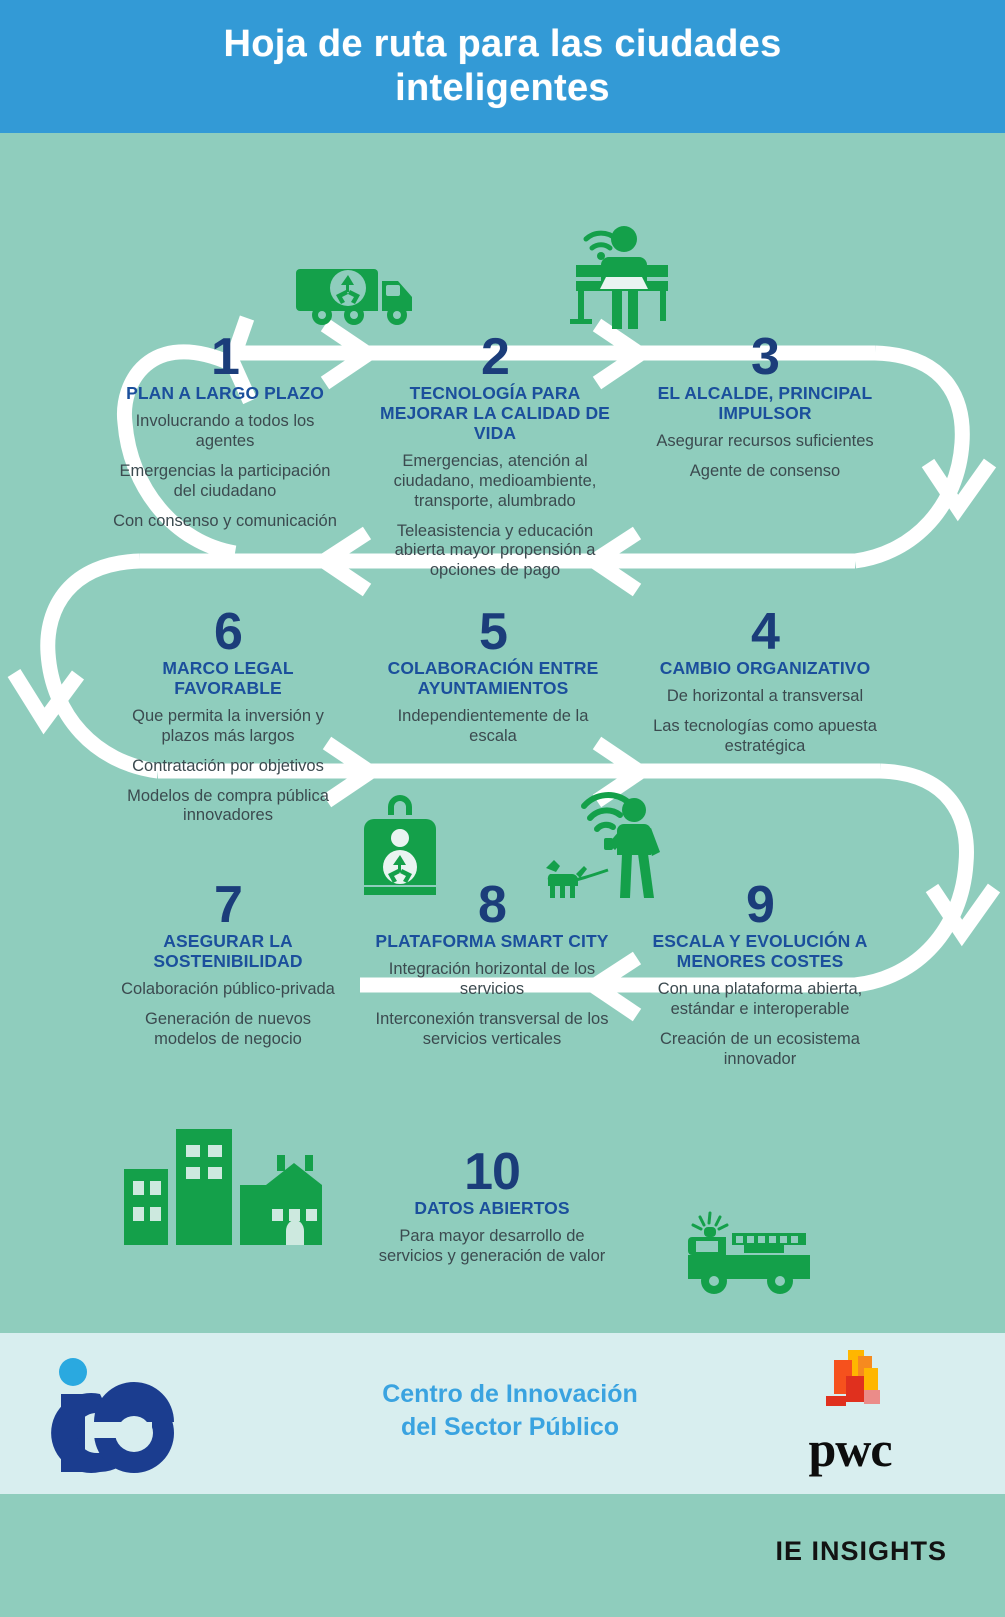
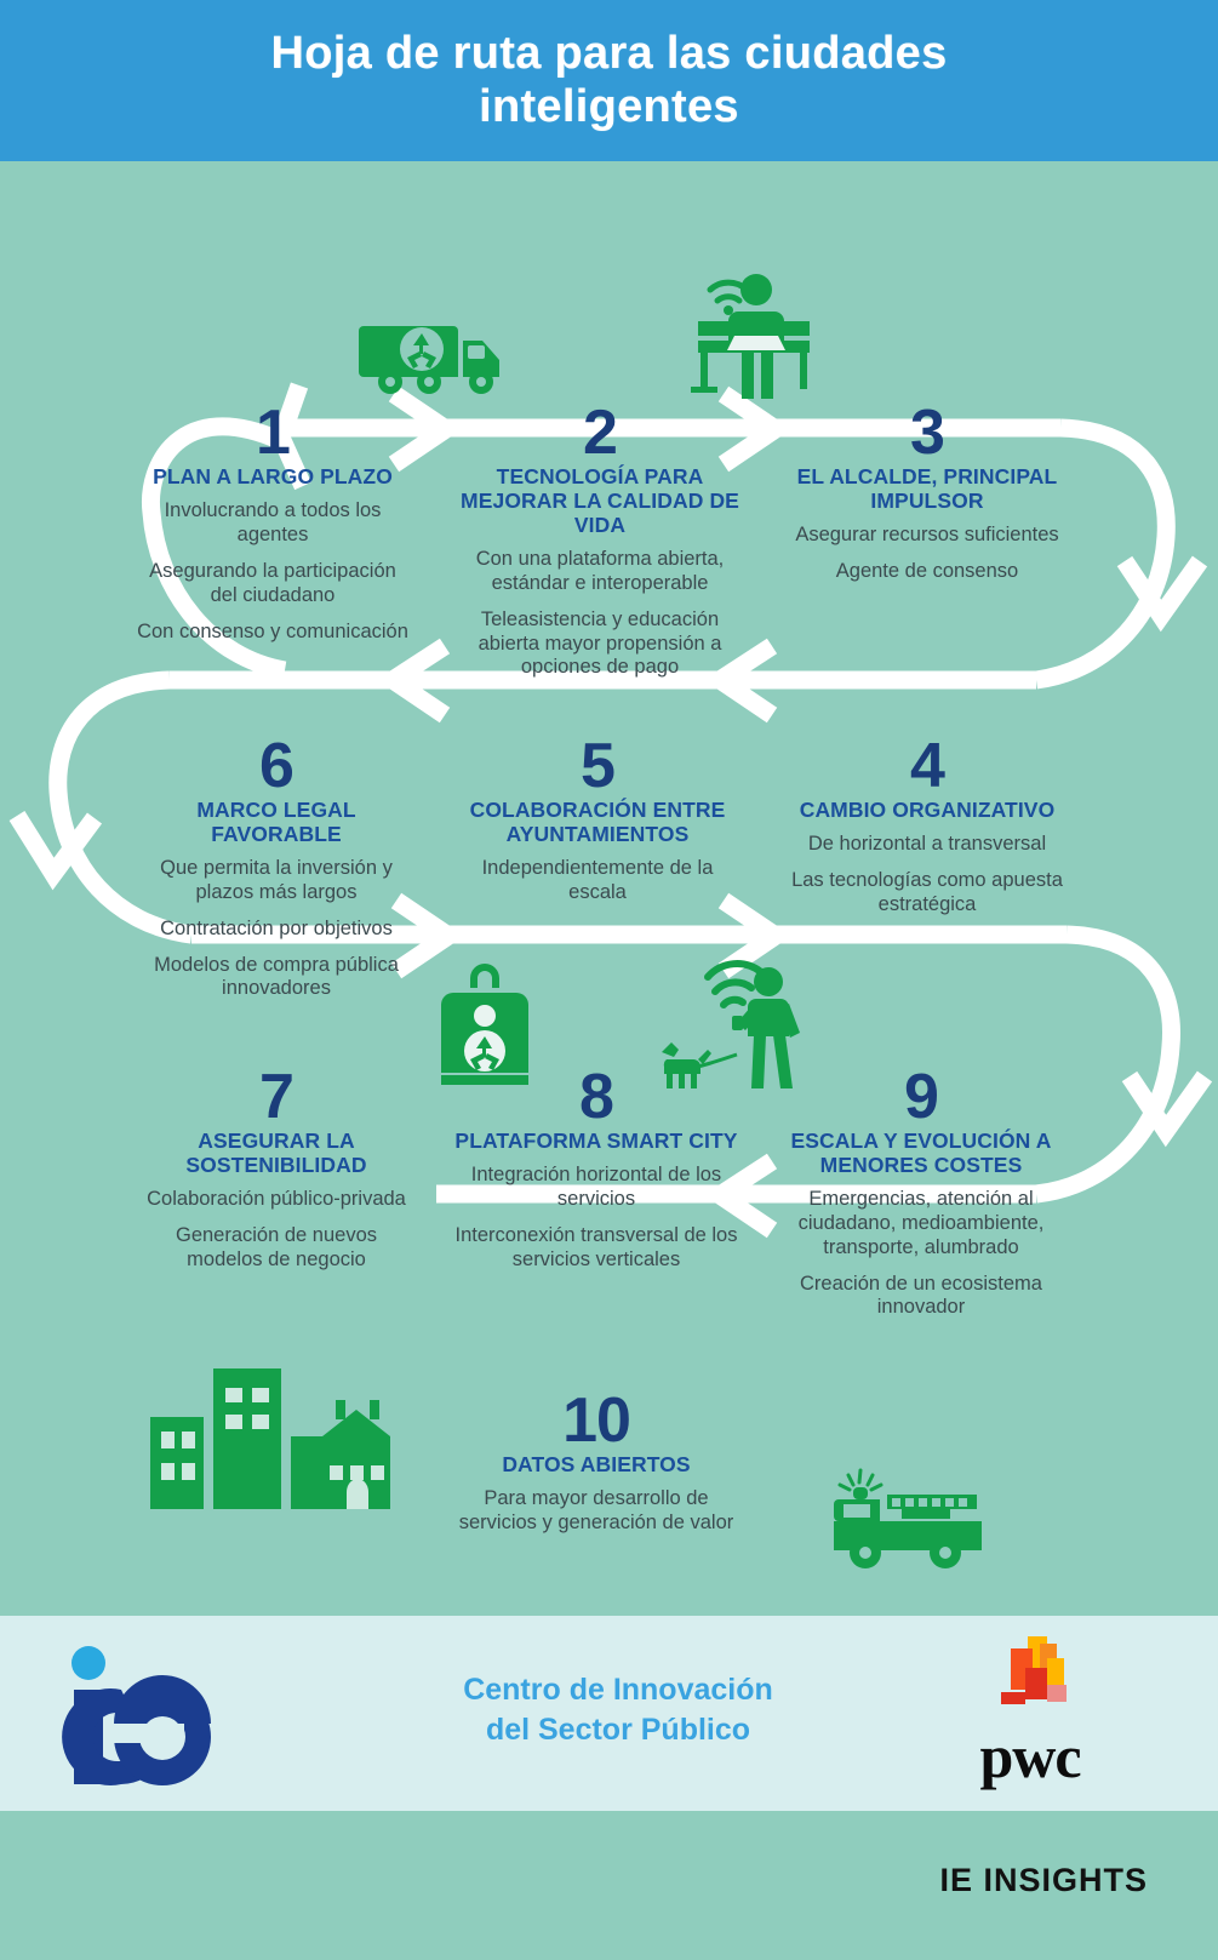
  Hoja de ruta para las ciudades
  inteligentes
  1
  PLAN A LARGO PLAZO
  Involucrando a todos los agentes
- Emergencias la participación del ciudadano
+ Asegurando la participación del ciudadano
  Con consenso y comunicación
  2
  TECNOLOGÍA PARA MEJORAR LA CALIDAD DE VIDA
- Emergencias, atención al ciudadano, medioambiente, transporte, alumbrado
+ Con una plataforma abierta, estándar e interoperable
  Teleasistencia y educación abierta mayor propensión a opciones de pago
  3
  EL ALCALDE, PRINCIPAL IMPULSOR
  Asegurar recursos suficientes
  Agente de consenso
  6
  MARCO LEGAL FAVORABLE
  Que permita la inversión y plazos más largos
  Contratación por objetivos
  Modelos de compra pública innovadores
  5
  COLABORACIÓN ENTRE AYUNTAMIENTOS
  Independientemente de la escala
  4
  CAMBIO ORGANIZATIVO
  De horizontal a transversal
  Las tecnologías como apuesta estratégica
  7
  ASEGURAR LA SOSTENIBILIDAD
  Colaboración público-privada
  Generación de nuevos modelos de negocio
  8
  PLATAFORMA SMART CITY
  Integración horizontal de los servicios
  Interconexión transversal de los servicios verticales
  9
  ESCALA Y EVOLUCIÓN A MENORES COSTES
- Con una plataforma abierta, estándar e interoperable
+ Emergencias, atención al ciudadano, medioambiente, transporte, alumbrado
  Creación de un ecosistema innovador
  10
  DATOS ABIERTOS
  Para mayor desarrollo de servicios y generación de valor
  Centro de Innovación
  del Sector Público
  pwc
  IE INSIGHTS
